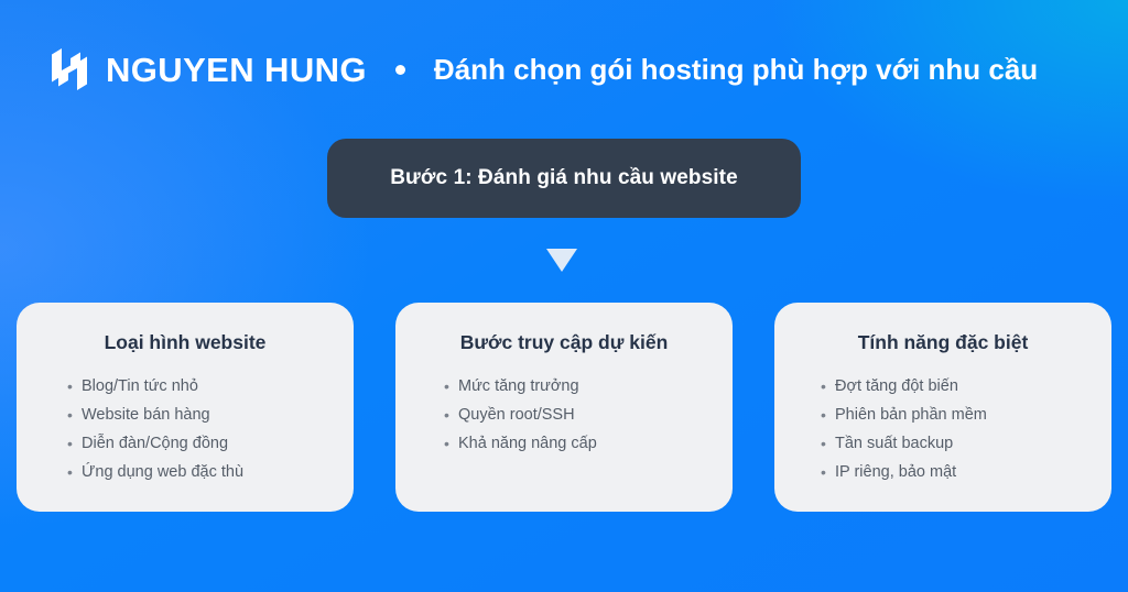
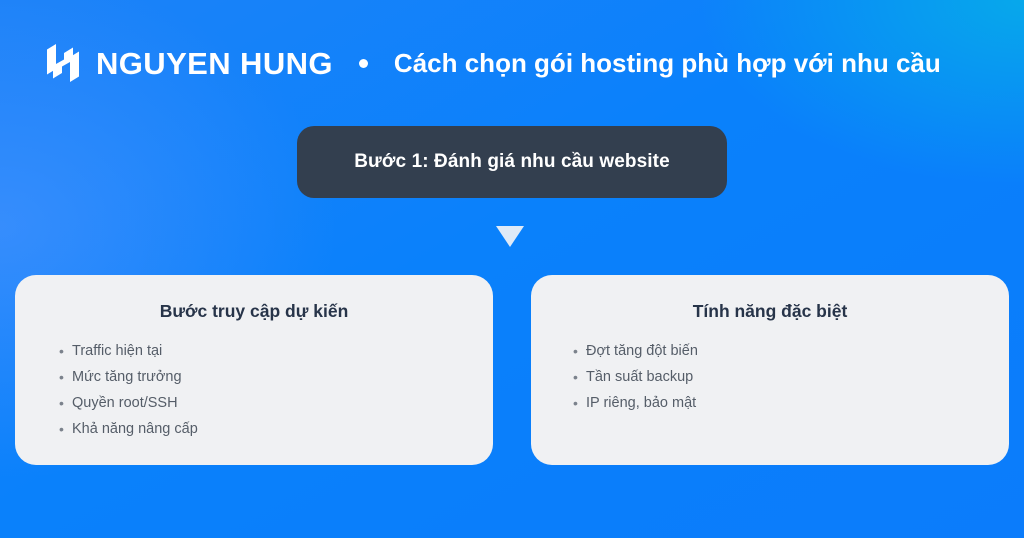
  NGUYEN HUNG
- Đánh chọn gói hosting phù hợp với nhu cầu
+ Cách chọn gói hosting phù hợp với nhu cầu
  Bước 1: Đánh giá nhu cầu website
- Loại hình website
- Blog/Tin tức nhỏ
- Website bán hàng
- Diễn đàn/Cộng đồng
- Ứng dụng web đặc thù
  Bước truy cập dự kiến
+ Traffic hiện tại
  Mức tăng trưởng
  Quyền root/SSH
  Khả năng nâng cấp
  Tính năng đặc biệt
  Đợt tăng đột biến
- Phiên bản phần mềm
  Tần suất backup
  IP riêng, bảo mật
